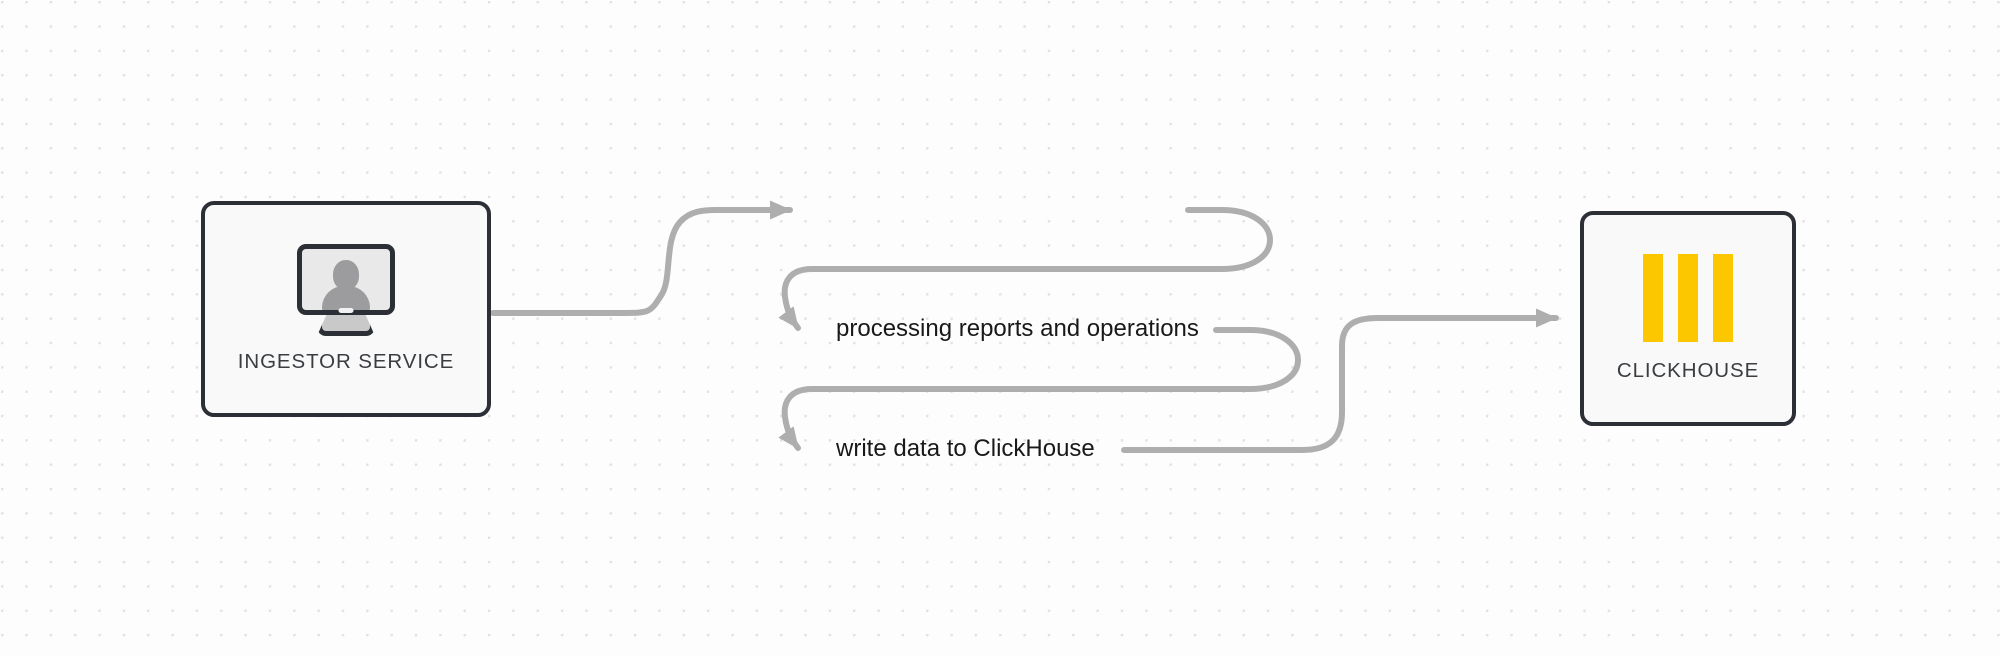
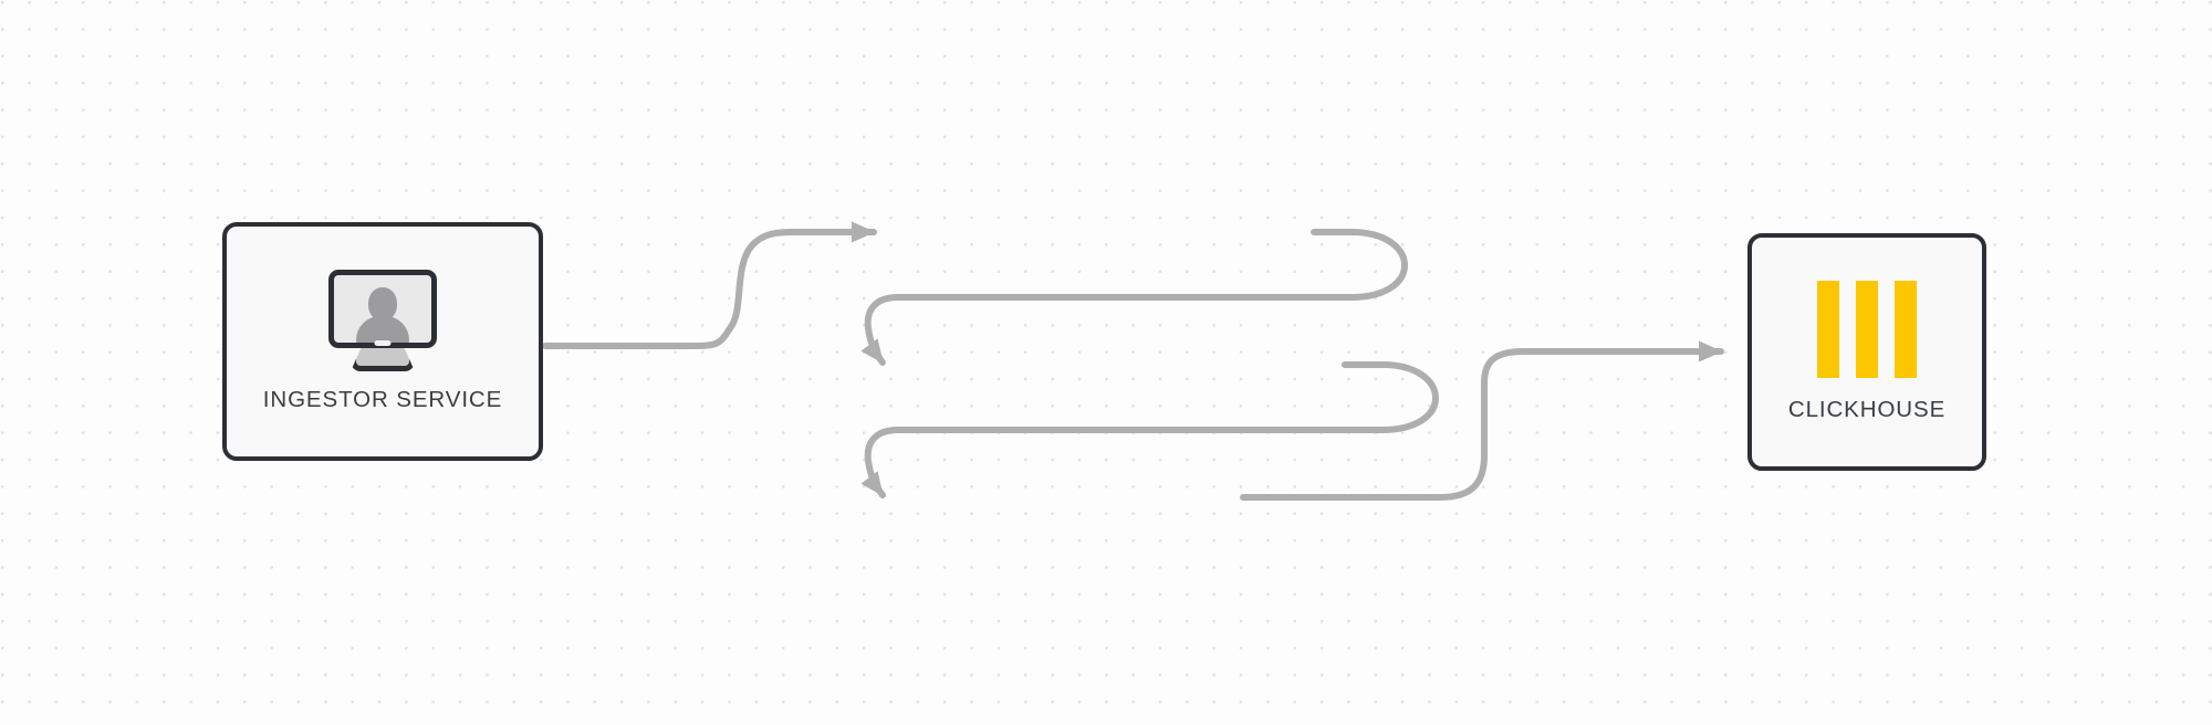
  INGESTOR SERVICE
  CLICKHOUSE
- processing reports and operations
- write data to ClickHouse
